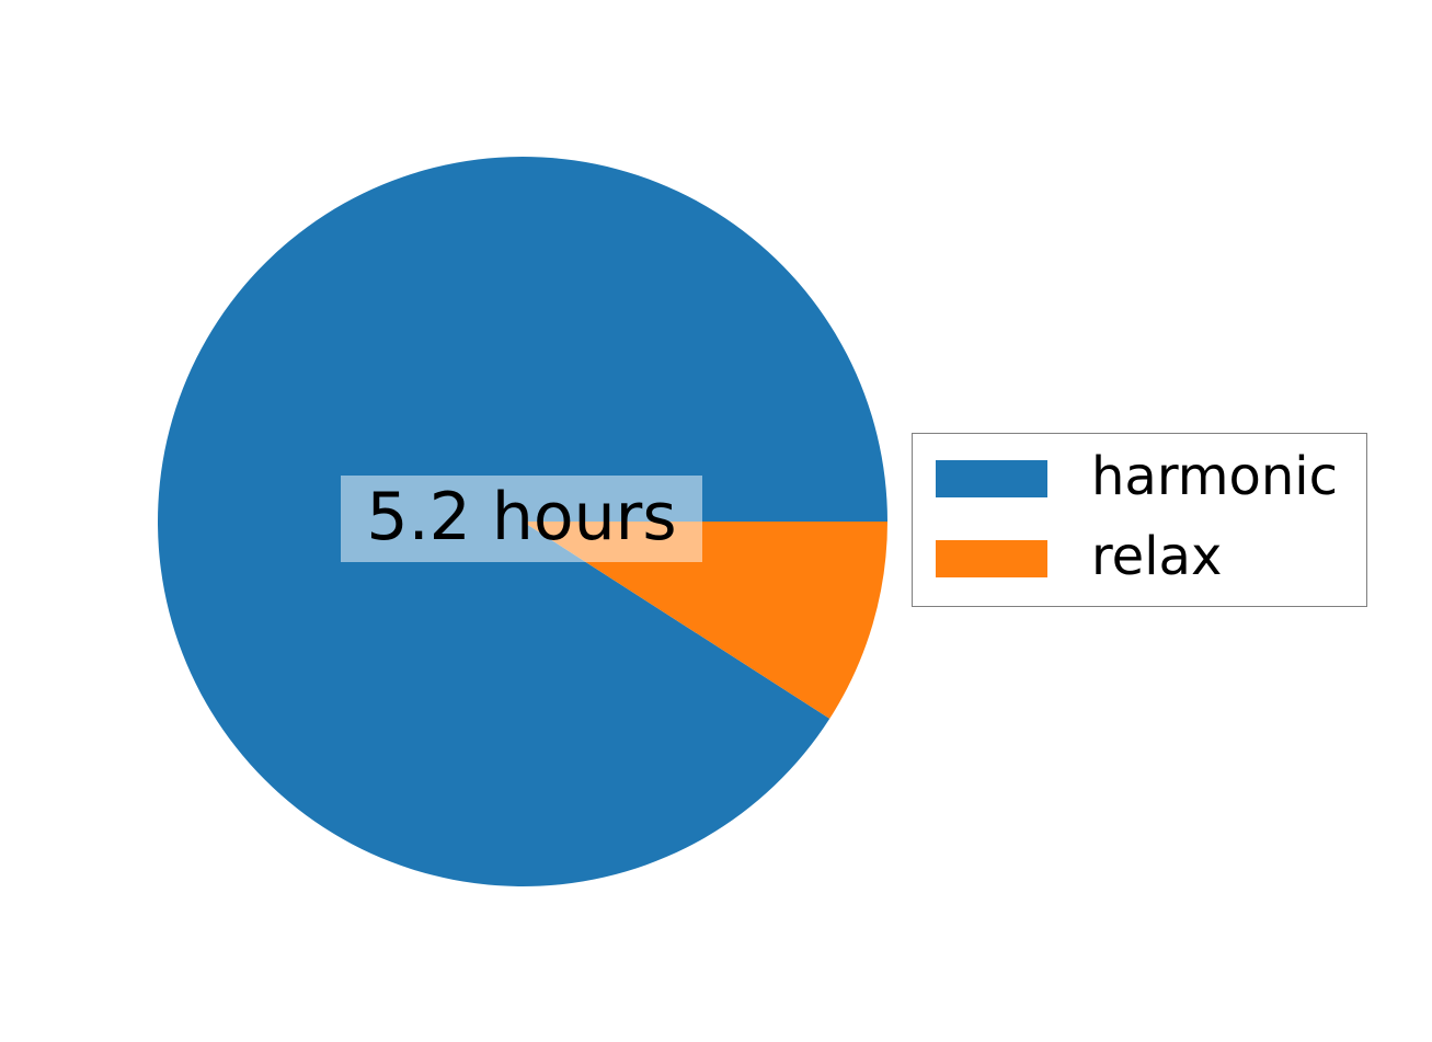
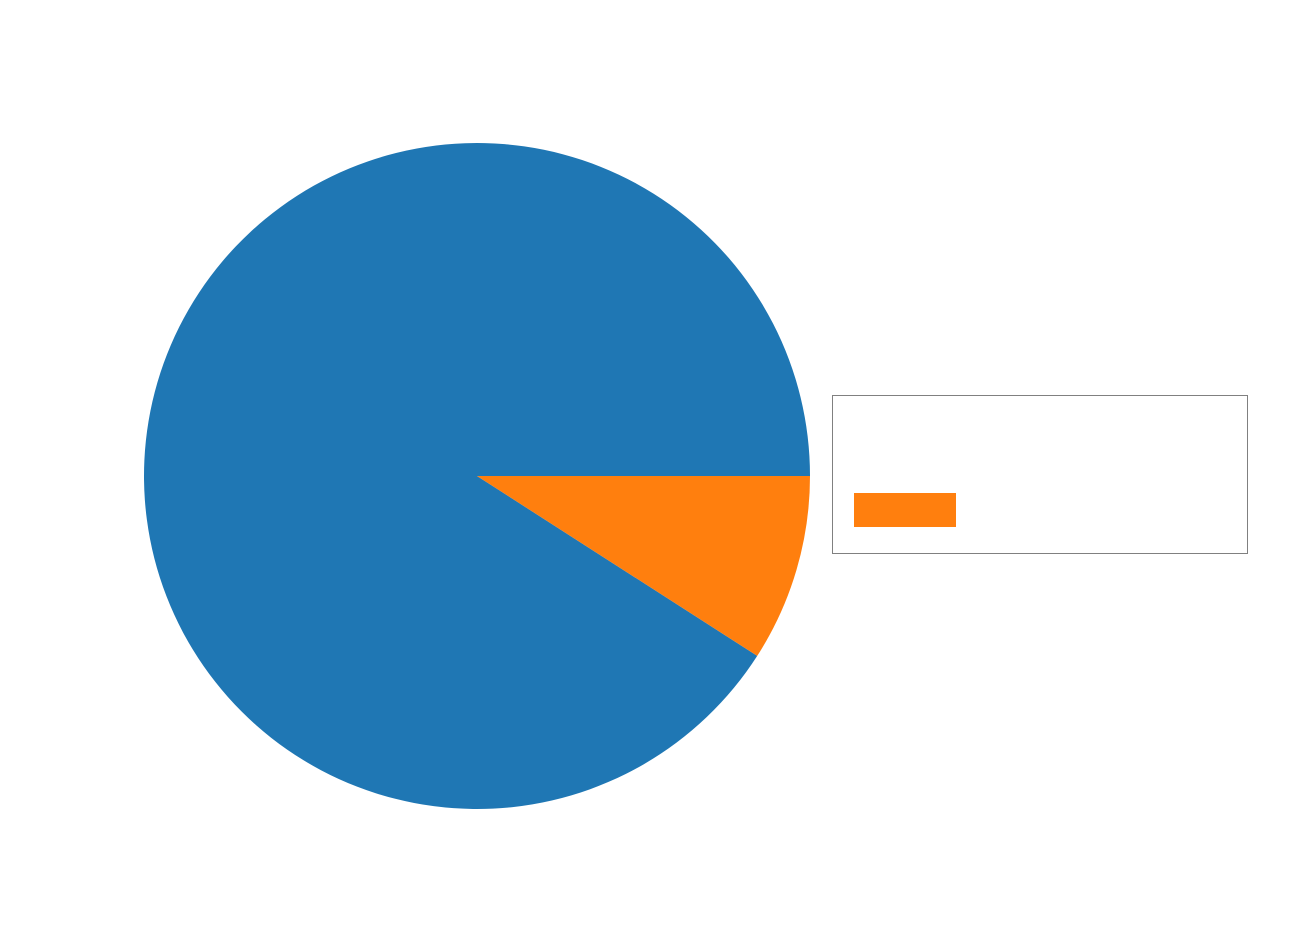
- 5.2 hours
- harmonic
- relax
